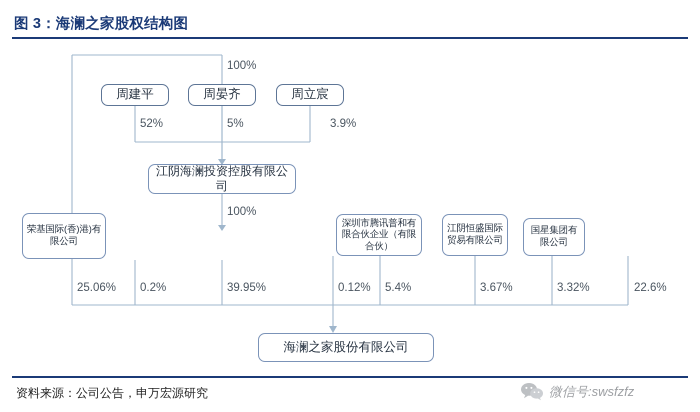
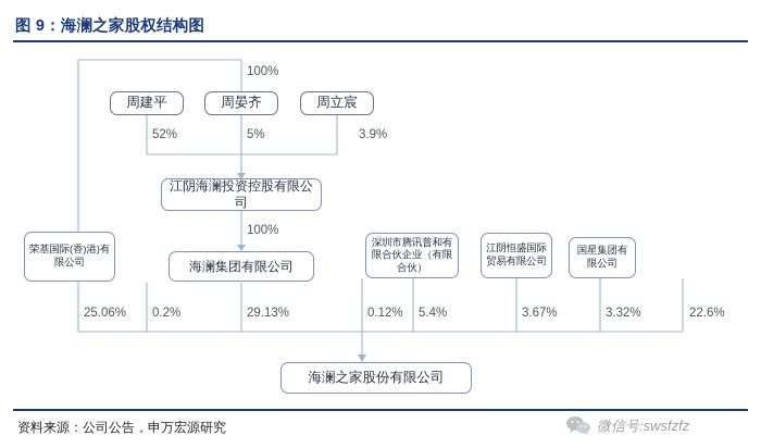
- 图 3：海澜之家股权结构图
+ 图 9：海澜之家股权结构图
  周建平
  周晏齐
  周立宸
  100%
  52%
  5%
  3.9%
  江阴海澜投资控股有限公司
  100%
+ 海澜集团有限公司
  荣基国际(香)港)有限公司
  深圳市腾讯普和有限合伙企业（有限合伙）
  江阴恒盛国际贸易有限公司
  国星集团有限公司
  25.06%
  0.2%
- 39.95%
+ 29.13%
  0.12%
  5.4%
  3.67%
  3.32%
  22.6%
  海澜之家股份有限公司
  资料来源：公司公告，申万宏源研究
  微信号:swsfzfz
